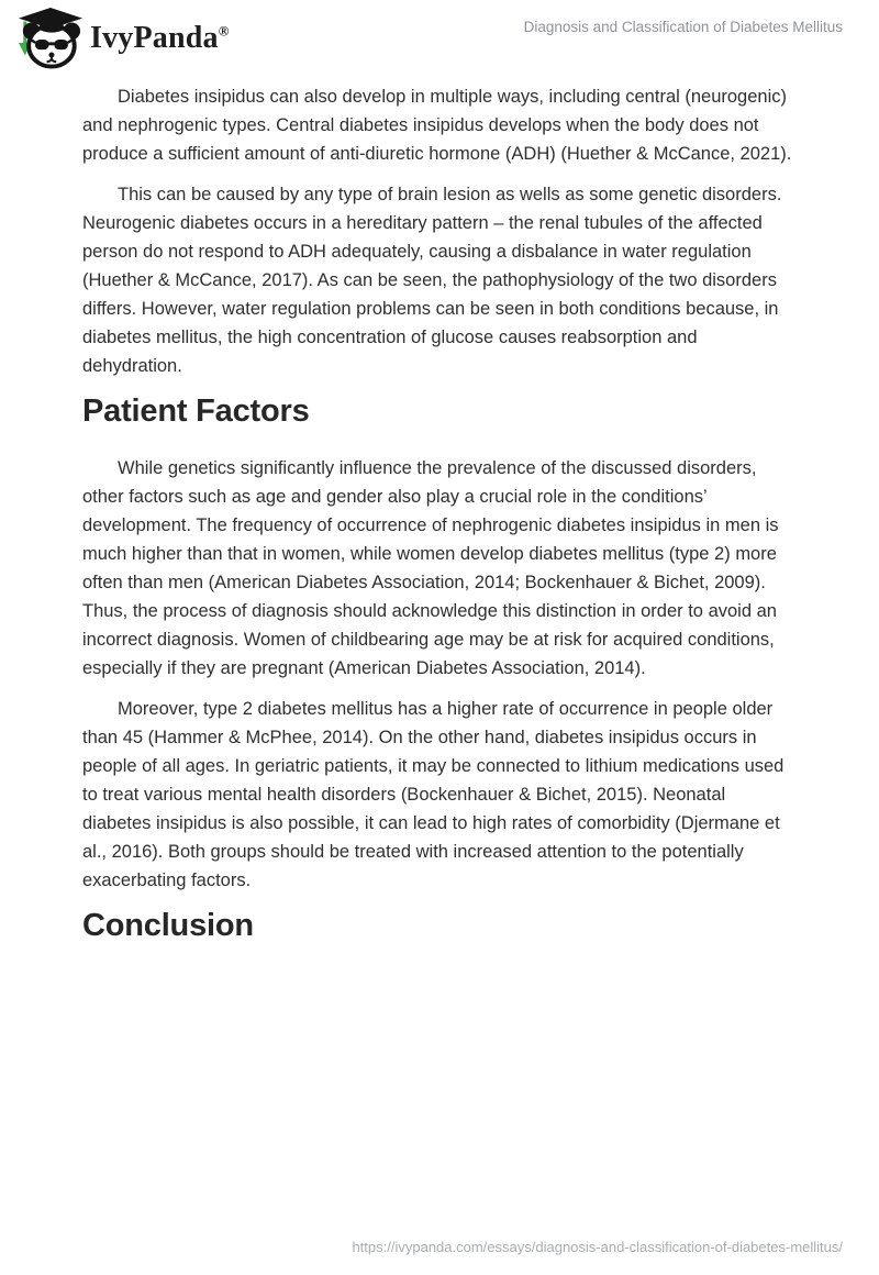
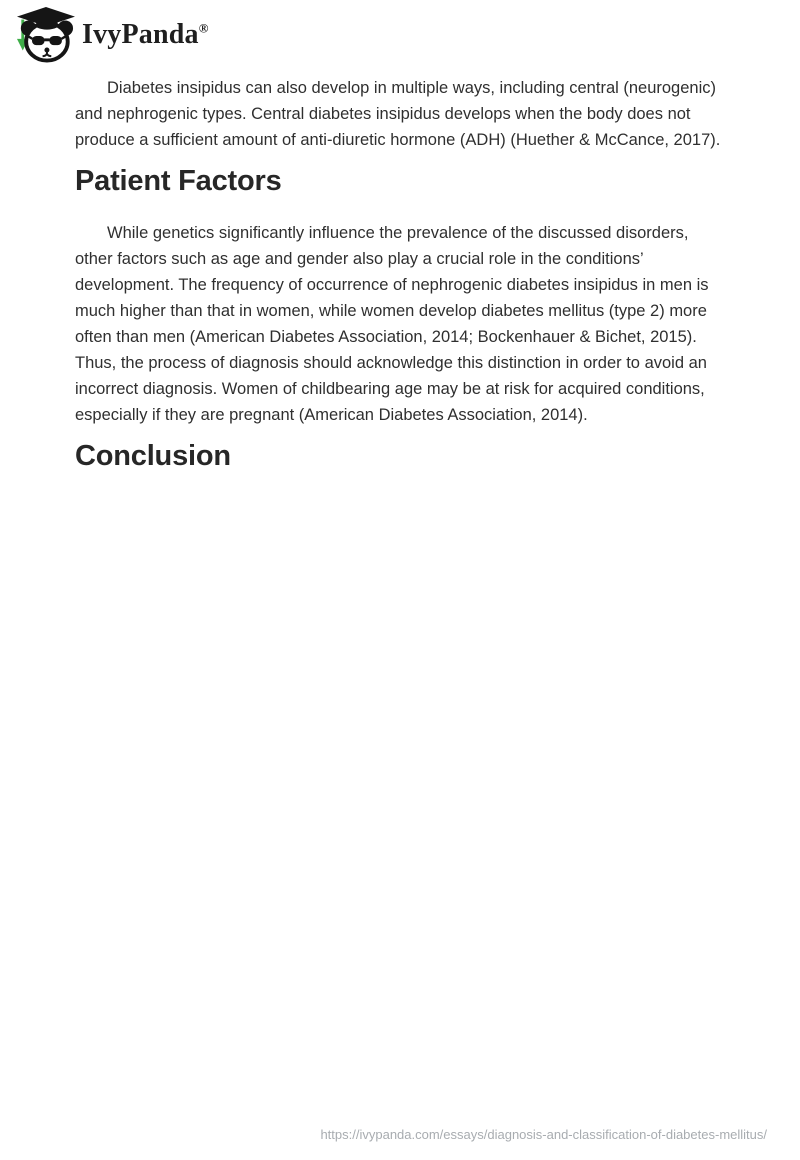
  IvyPanda®
- Diagnosis and Classification of Diabetes Mellitus
- Diabetes insipidus can also develop in multiple ways, including central (neurogenic) and nephrogenic types. Central diabetes insipidus develops when the body does not produce a sufficient amount of anti-diuretic hormone (ADH) (Huether & McCance, 2021).
+ Diabetes insipidus can also develop in multiple ways, including central (neurogenic) and nephrogenic types. Central diabetes insipidus develops when the body does not produce a sufficient amount of anti-diuretic hormone (ADH) (Huether & McCance, 2017).
- This can be caused by any type of brain lesion as wells as some genetic disorders. Neurogenic diabetes occurs in a hereditary pattern – the renal tubules of the affected person do not respond to ADH adequately, causing a disbalance in water regulation (Huether & McCance, 2017). As can be seen, the pathophysiology of the two disorders differs. However, water regulation problems can be seen in both conditions because, in diabetes mellitus, the high concentration of glucose causes reabsorption and dehydration.
  Patient Factors
- While genetics significantly influence the prevalence of the discussed disorders, other factors such as age and gender also play a crucial role in the conditions’ development. The frequency of occurrence of nephrogenic diabetes insipidus in men is much higher than that in women, while women develop diabetes mellitus (type 2) more often than men (American Diabetes Association, 2014; Bockenhauer & Bichet, 2009). Thus, the process of diagnosis should acknowledge this distinction in order to avoid an incorrect diagnosis. Women of childbearing age may be at risk for acquired conditions, especially if they are pregnant (American Diabetes Association, 2014).
+ While genetics significantly influence the prevalence of the discussed disorders, other factors such as age and gender also play a crucial role in the conditions’ development. The frequency of occurrence of nephrogenic diabetes insipidus in men is much higher than that in women, while women develop diabetes mellitus (type 2) more often than men (American Diabetes Association, 2014; Bockenhauer & Bichet, 2015). Thus, the process of diagnosis should acknowledge this distinction in order to avoid an incorrect diagnosis. Women of childbearing age may be at risk for acquired conditions, especially if they are pregnant (American Diabetes Association, 2014).
- Moreover, type 2 diabetes mellitus has a higher rate of occurrence in people older than 45 (Hammer & McPhee, 2014). On the other hand, diabetes insipidus occurs in people of all ages. In geriatric patients, it may be connected to lithium medications used to treat various mental health disorders (Bockenhauer & Bichet, 2015). Neonatal diabetes insipidus is also possible, it can lead to high rates of comorbidity (Djermane et al., 2016). Both groups should be treated with increased attention to the potentially exacerbating factors.
  Conclusion
  https://ivypanda.com/essays/diagnosis-and-classification-of-diabetes-mellitus/
